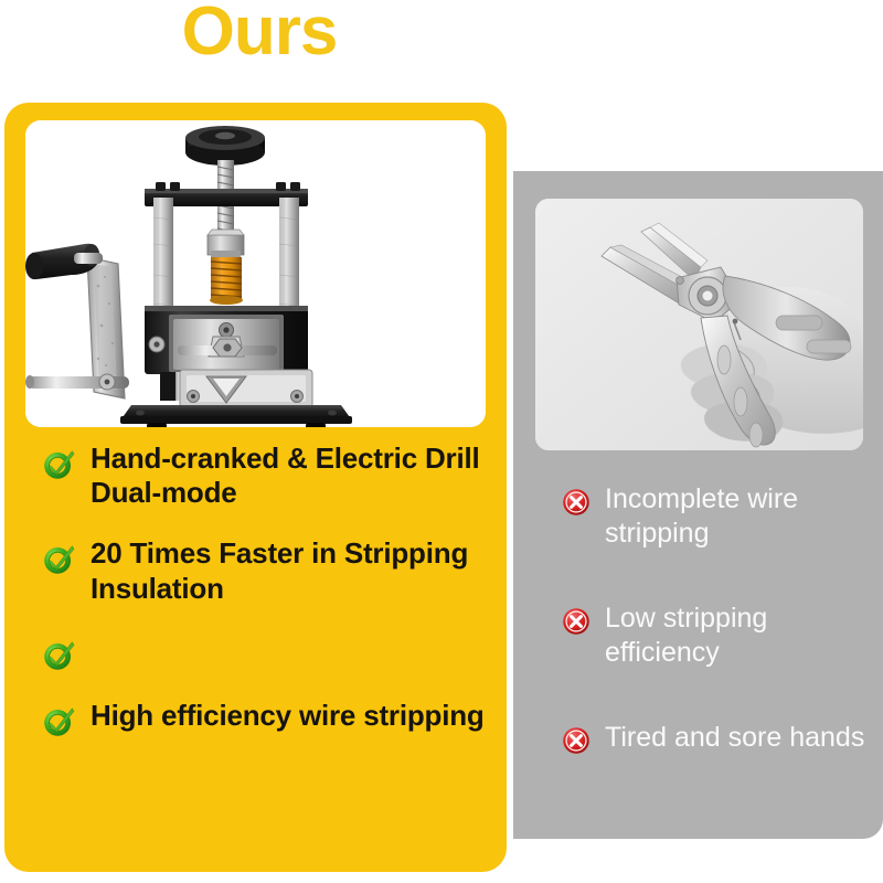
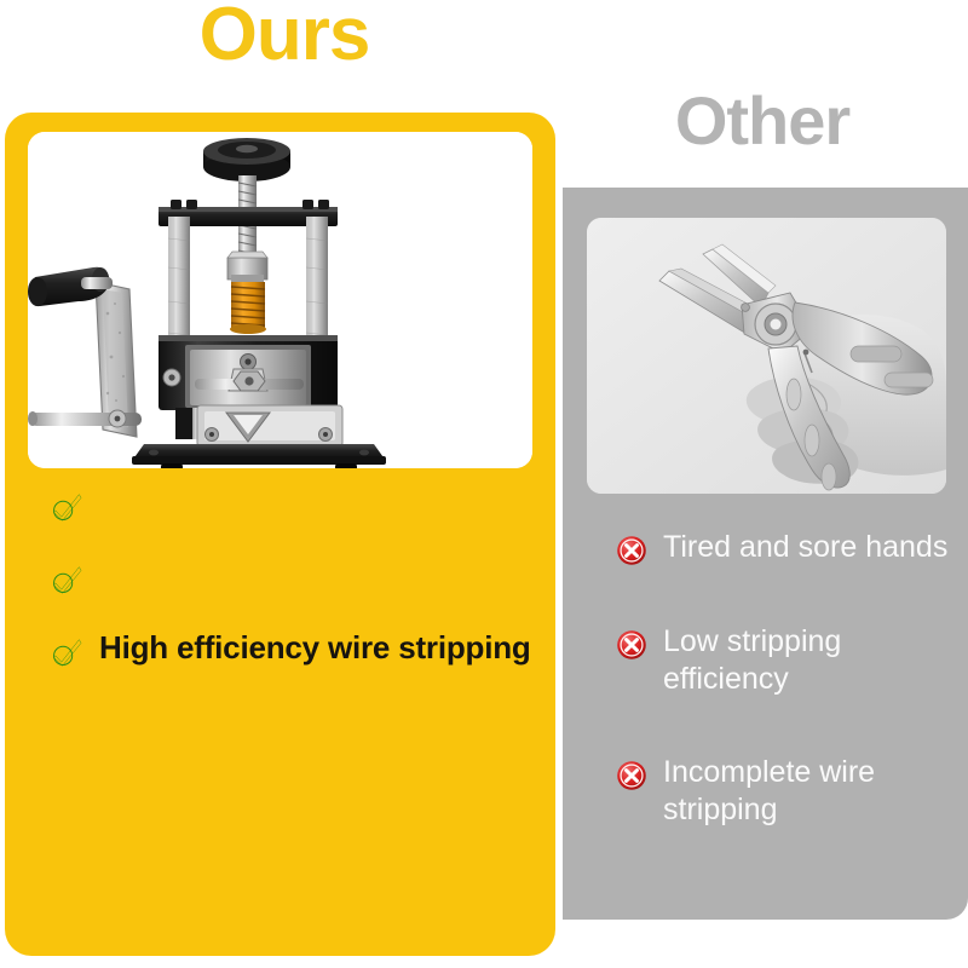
  Ours
+ Other
- Incomplete wire stripping
+ Tired and sore hands
  Low stripping efficiency
- Tired and sore hands
+ Incomplete wire stripping
- Hand-cranked & Electric Drill Dual-mode
- 20 Times Faster in Stripping Insulation
  High efficiency wire stripping
